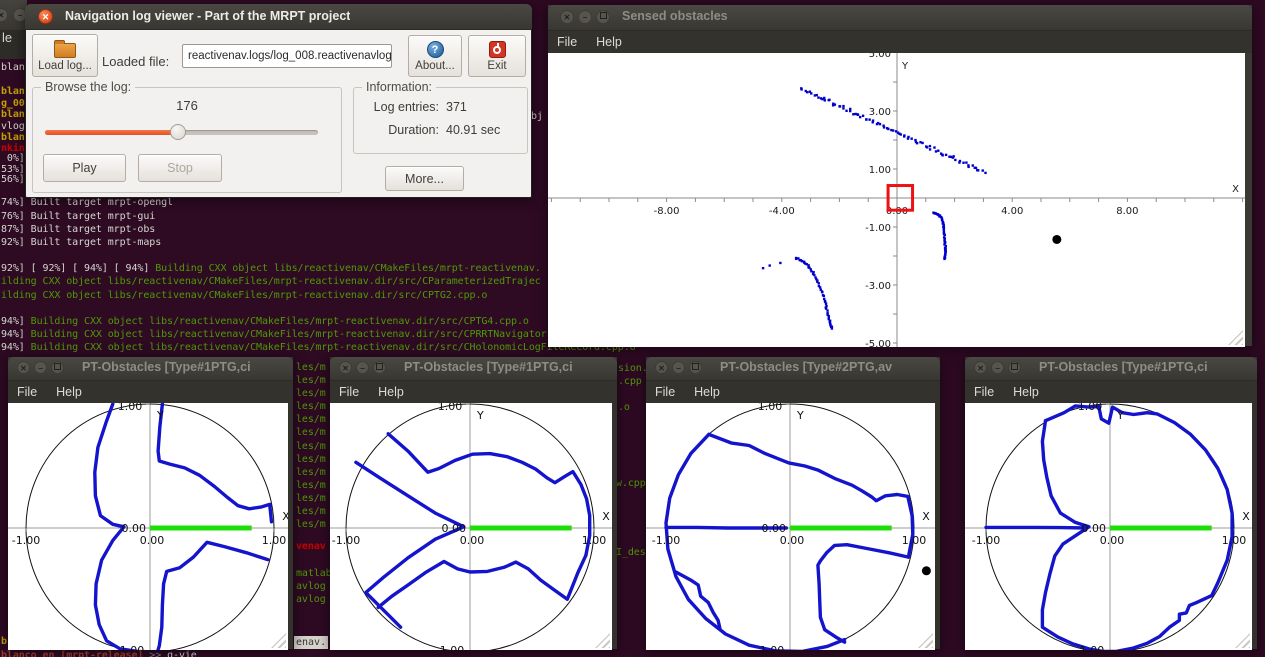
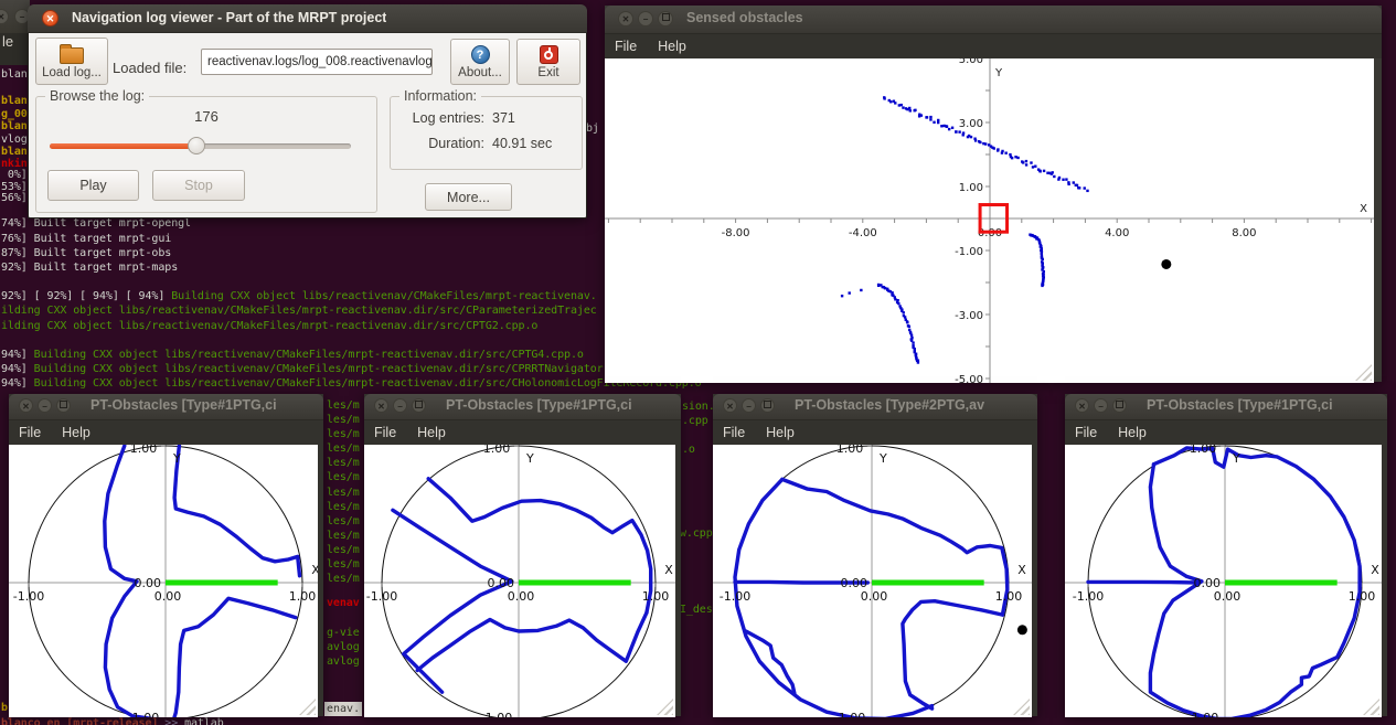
  blan
  blan
  g_00
  blan
  vlog
  blan
  nkin
  0%]
  53%]
  56%]
  bj
  74%] Built target mrpt-opengl
  76%] Built target mrpt-gui
  87%] Built target mrpt-obs
  92%] Built target mrpt-maps
  92%] [ 92%] [ 94%] [ 94%] Building CXX object libs/reactivenav/CMakeFiles/mrpt-reactivenav.
  ilding CXX object libs/reactivenav/CMakeFiles/mrpt-reactivenav.dir/src/CParameterizedTrajec
  ilding CXX object libs/reactivenav/CMakeFiles/mrpt-reactivenav.dir/src/CPTG2.cpp.o
  94%] Building CXX object libs/reactivenav/CMakeFiles/mrpt-reactivenav.dir/src/CPTG4.cpp.o
  94%] Building CXX object libs/reactivenav/CMakeFiles/mrpt-reactivenav.dir/src/CPRRTNavigator
  94%] Building CXX object libs/reactivenav/CMakeFiles/mrpt-reactivenav.dir/src/CHolonomicLogFileRecord.cpp.o
  les/m
  les/m
  les/m
  les/m
  les/m
  les/m
  les/m
  les/m
  les/m
  les/m
  les/m
  les/m
  les/m
  venav
- matlab
+ g-vie
  avlog
  avlog
  sion.
  .cpp
  .o
  w.cpp
  I_des
  b
- blanco en [mrpt-release] >> g-vie
+ blanco en [mrpt-release] >> matlab
  enav.
  ✕
  −
  le
  ✕
  −
  Sensed obstacles
  File
  Help
  -8.00
  -4.00
  4.00
  8.00
  -5.00
  -3.00
  -1.00
  1.00
  3.00
  5.00
  X
  Y
  ✕
  −
  PT-Obstacles [Type#1PTG,ci
  File
  Help
  -1.00
  0.00
  1.00
  0.00
  1.00
  Y
  X
  ✕
  −
  PT-Obstacles [Type#1PTG,ci
  File
  Help
  -1.00
  0.00
  1.00
  0.00
  1.00
  Y
  X
  ✕
  −
  PT-Obstacles [Type#2PTG,av
  File
  Help
  -1.00
  0.00
  1.00
  0.00
  1.00
  Y
  X
  ✕
  −
  PT-Obstacles [Type#1PTG,ci
  File
  Help
  -1.00
  0.00
  1.00
  0.00
  1.00
  Y
  X
  ✕
  Navigation log viewer - Part of the MRPT project
  Load log...
  Loaded file:
  reactivenav.logs/log_008.reactivenavlog
  ?
  About...
  Exit
  Browse the log:
  176
  Play
  Stop
  Information:
  Log entries:
  371
  Duration:
  40.91 sec
  More...
